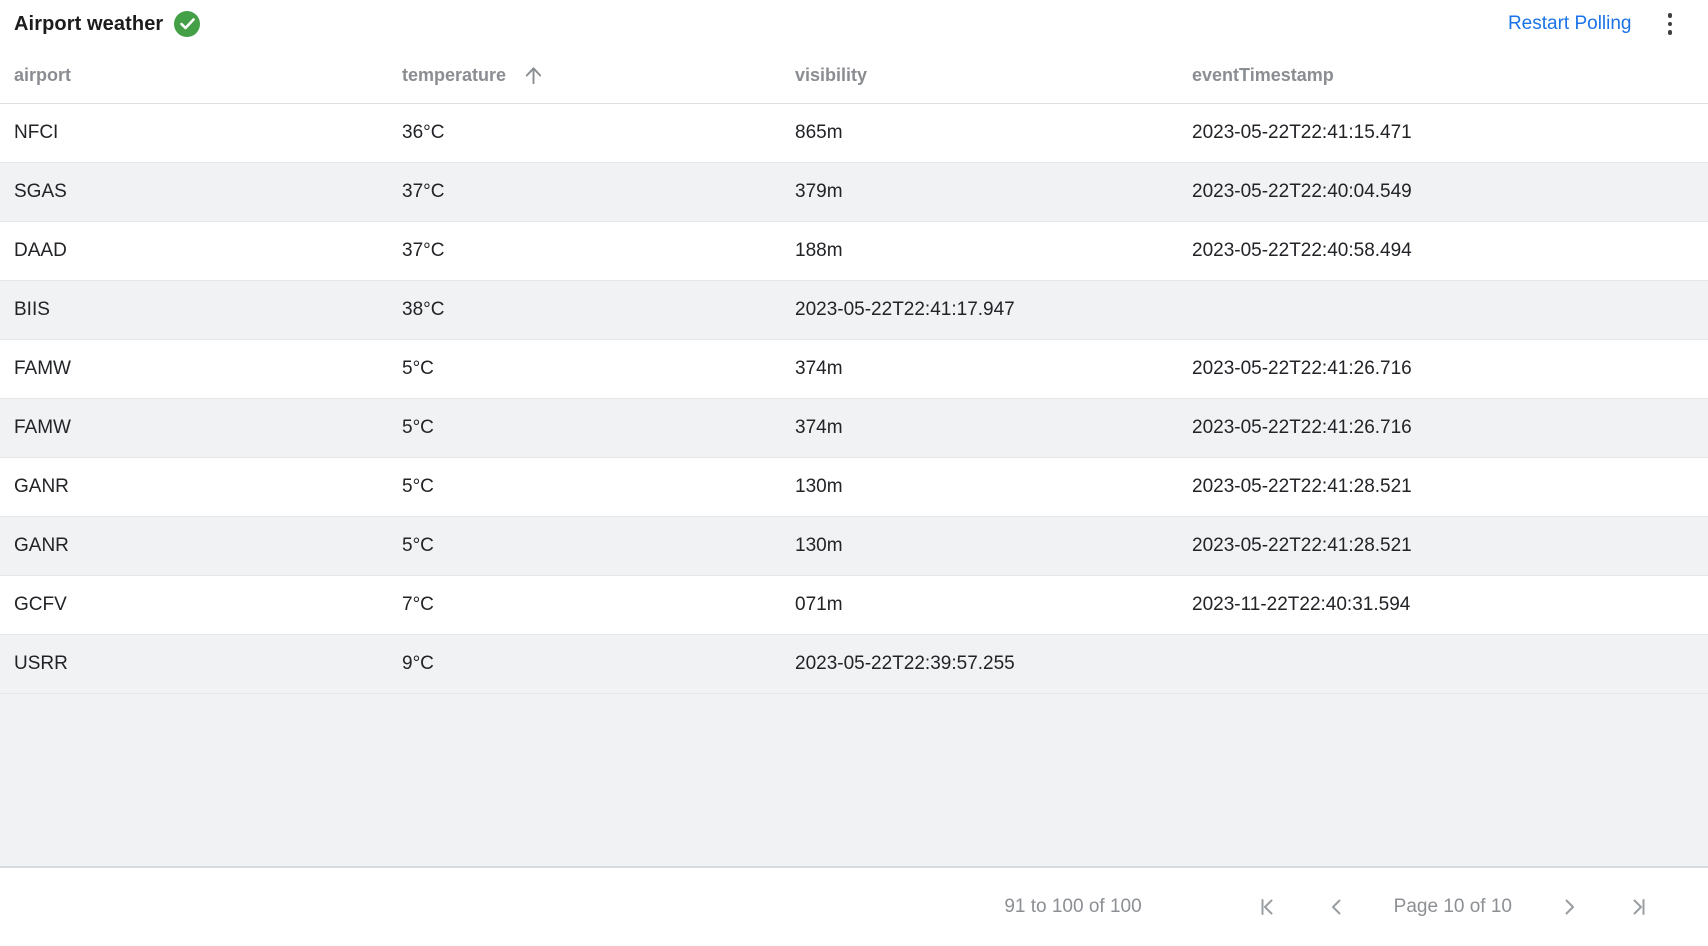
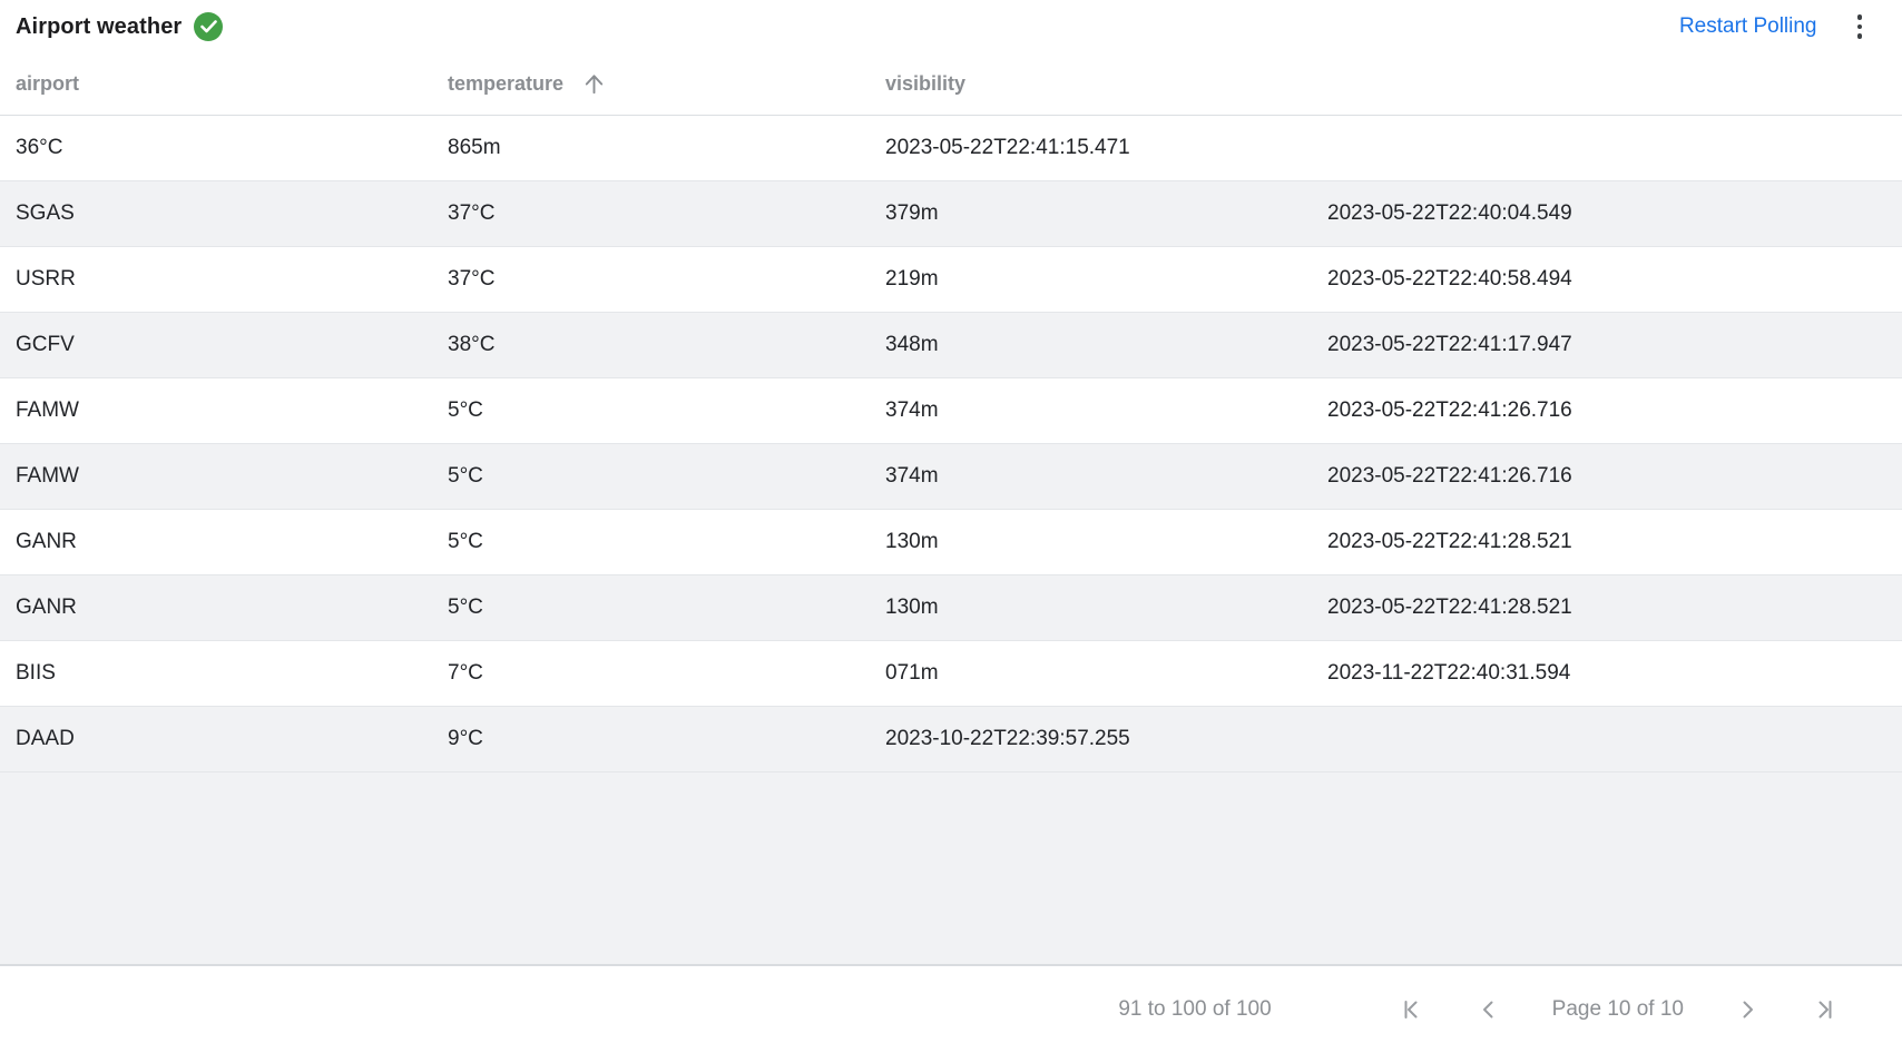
  Airport weather
  Restart Polling
  airport
  temperature
  visibility
- eventTimestamp
- NFCI
  36°C
  865m
  2023-05-22T22:41:15.471
  SGAS
  37°C
  379m
  2023-05-22T22:40:04.549
- DAAD
+ USRR
  37°C
- 188m
+ 219m
  2023-05-22T22:40:58.494
- BIIS
+ GCFV
  38°C
+ 348m
  2023-05-22T22:41:17.947
  FAMW
  5°C
  374m
  2023-05-22T22:41:26.716
  FAMW
  5°C
  374m
  2023-05-22T22:41:26.716
  GANR
  5°C
  130m
  2023-05-22T22:41:28.521
  GANR
  5°C
  130m
  2023-05-22T22:41:28.521
- GCFV
+ BIIS
  7°C
  071m
  2023-11-22T22:40:31.594
- USRR
+ DAAD
  9°C
- 2023-05-22T22:39:57.255
+ 2023-10-22T22:39:57.255
  91 to 100 of 100
  Page 10 of 10
